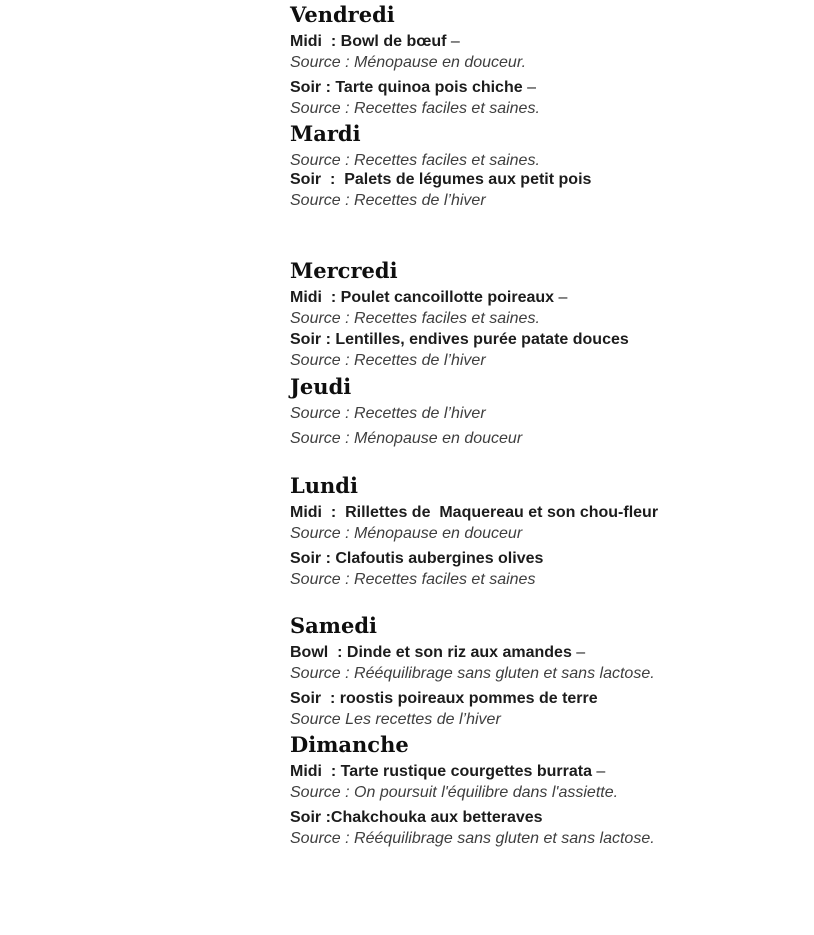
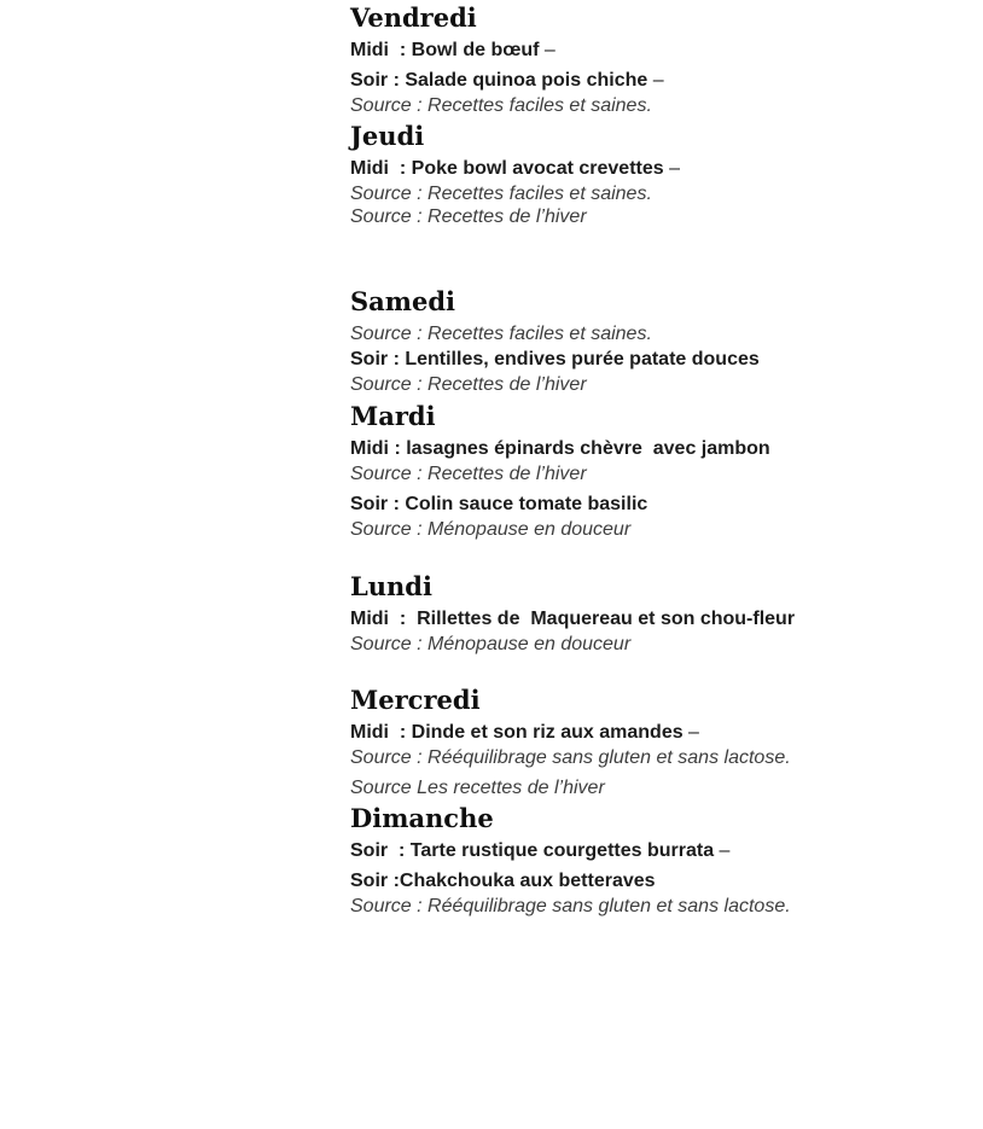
  Vendredi
  Midi : Bowl de bœuf –
- Source : Ménopause en douceur.
- Soir : Tarte quinoa pois chiche –
+ Soir : Salade quinoa pois chiche –
  Source : Recettes faciles et saines.
- Mardi
+ Jeudi
+ Midi : Poke bowl avocat crevettes –
  Source : Recettes faciles et saines.
- Soir : Palets de légumes aux petit pois
  Source : Recettes de l’hiver
- Mercredi
+ Samedi
- Midi : Poulet cancoillotte poireaux –
  Source : Recettes faciles et saines.
  Soir : Lentilles, endives purée patate douces
  Source : Recettes de l’hiver
- Jeudi
+ Mardi
+ Midi : lasagnes épinards chèvre avec jambon
  Source : Recettes de l’hiver
+ Soir : Colin sauce tomate basilic
  Source : Ménopause en douceur
  Lundi
  Midi : Rillettes de Maquereau et son chou-fleur
  Source : Ménopause en douceur
- Soir : Clafoutis aubergines olives
- Source : Recettes faciles et saines
- Samedi
+ Mercredi
- Bowl : Dinde et son riz aux amandes –
+ Midi : Dinde et son riz aux amandes –
  Source : Rééquilibrage sans gluten et sans lactose.
- Soir : roostis poireaux pommes de terre
  Source Les recettes de l’hiver
  Dimanche
- Midi : Tarte rustique courgettes burrata –
+ Soir : Tarte rustique courgettes burrata –
- Source : On poursuit l'équilibre dans l'assiette.
  Soir :Chakchouka aux betteraves
  Source : Rééquilibrage sans gluten et sans lactose.
